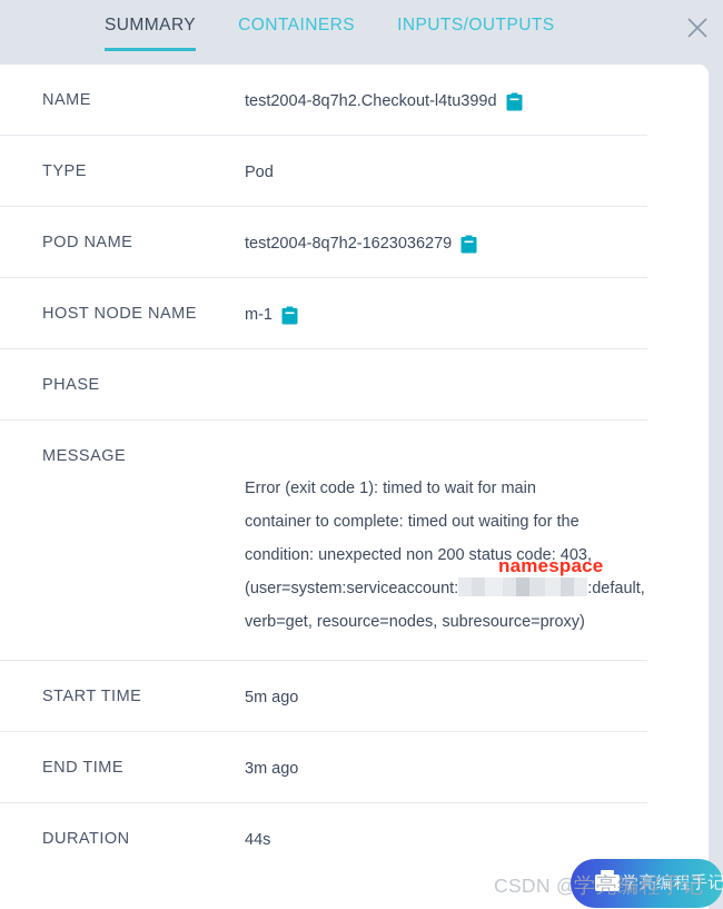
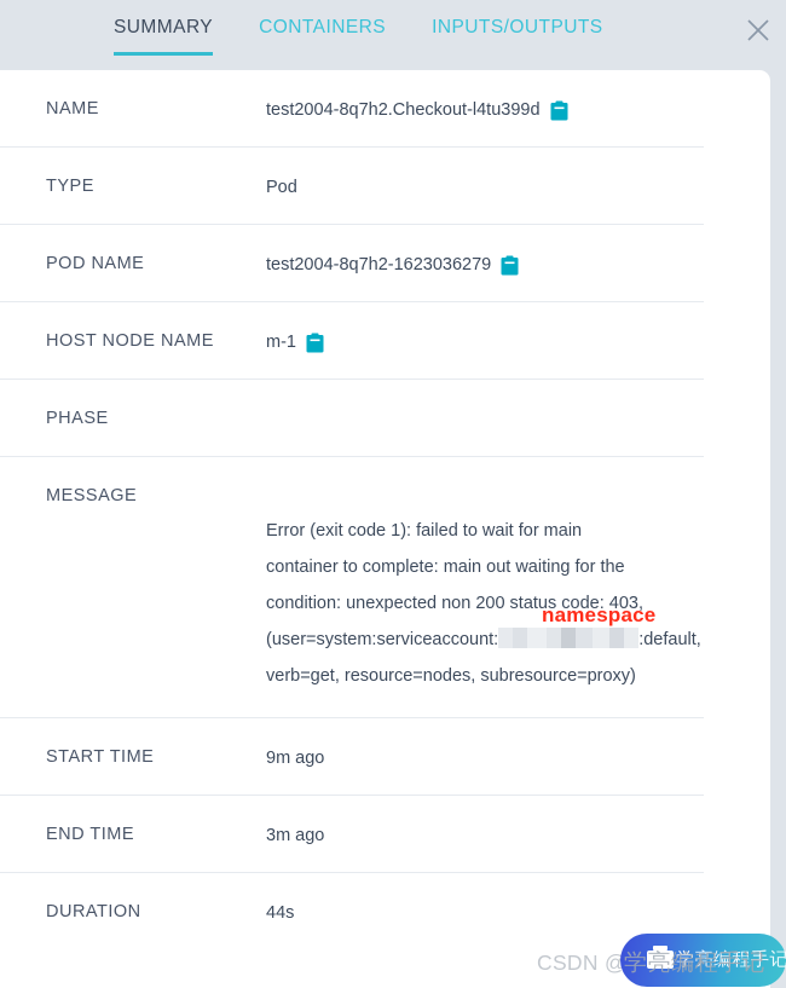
  SUMMARY
  CONTAINERS
  INPUTS/OUTPUTS
  NAME
  test2004-8q7h2.Checkout-l4tu399d
  TYPE
  Pod
  POD NAME
  test2004-8q7h2-1623036279
  HOST NODE NAME
  m-1
  PHASE
  MESSAGE
- Error (exit code 1): timed to wait for main
+ Error (exit code 1): failed to wait for main
- container to complete: timed out waiting for the
+ container to complete: main out waiting for the
  condition: unexpected non 200 status code: 403,
  (user=system:serviceaccount: :default,
  verb=get, resource=nodes, subresource=proxy)
  namespace
  START TIME
- 5m ago
+ 9m ago
  END TIME
  3m ago
  DURATION
  44s
  CSDN @
  学亮编程手记
  学亮编程手记
